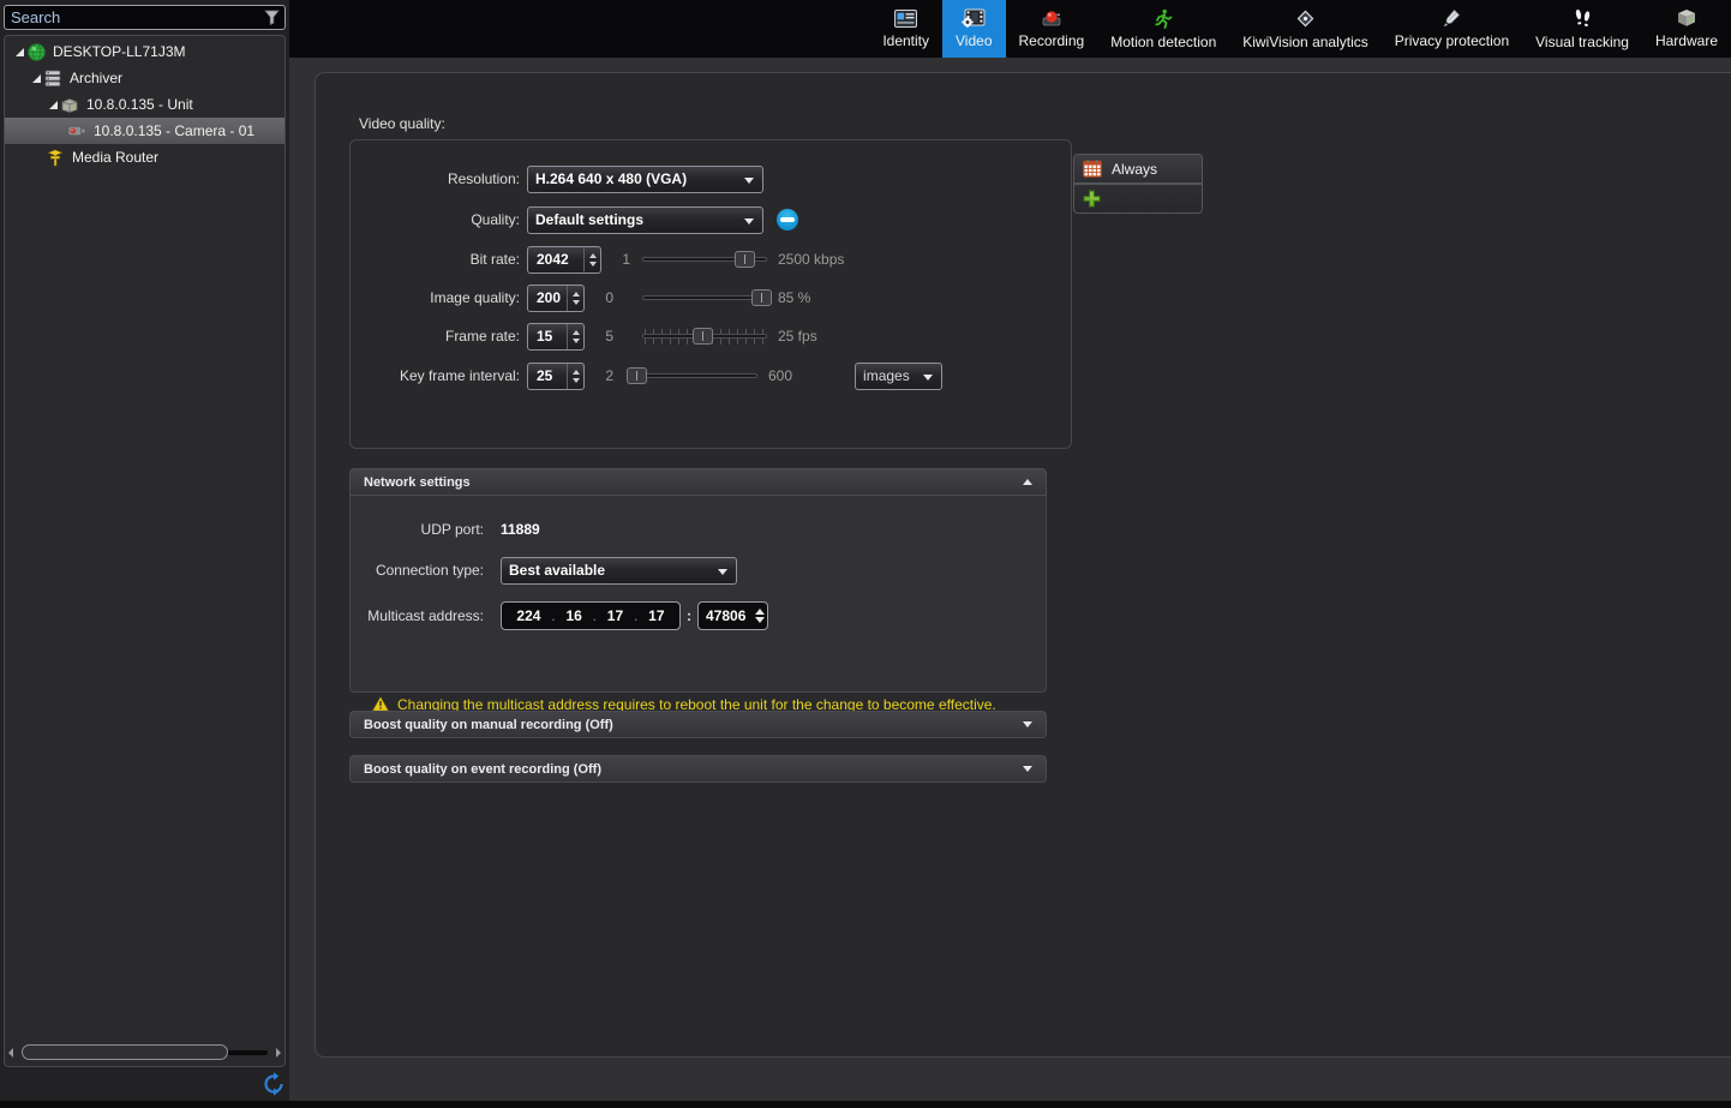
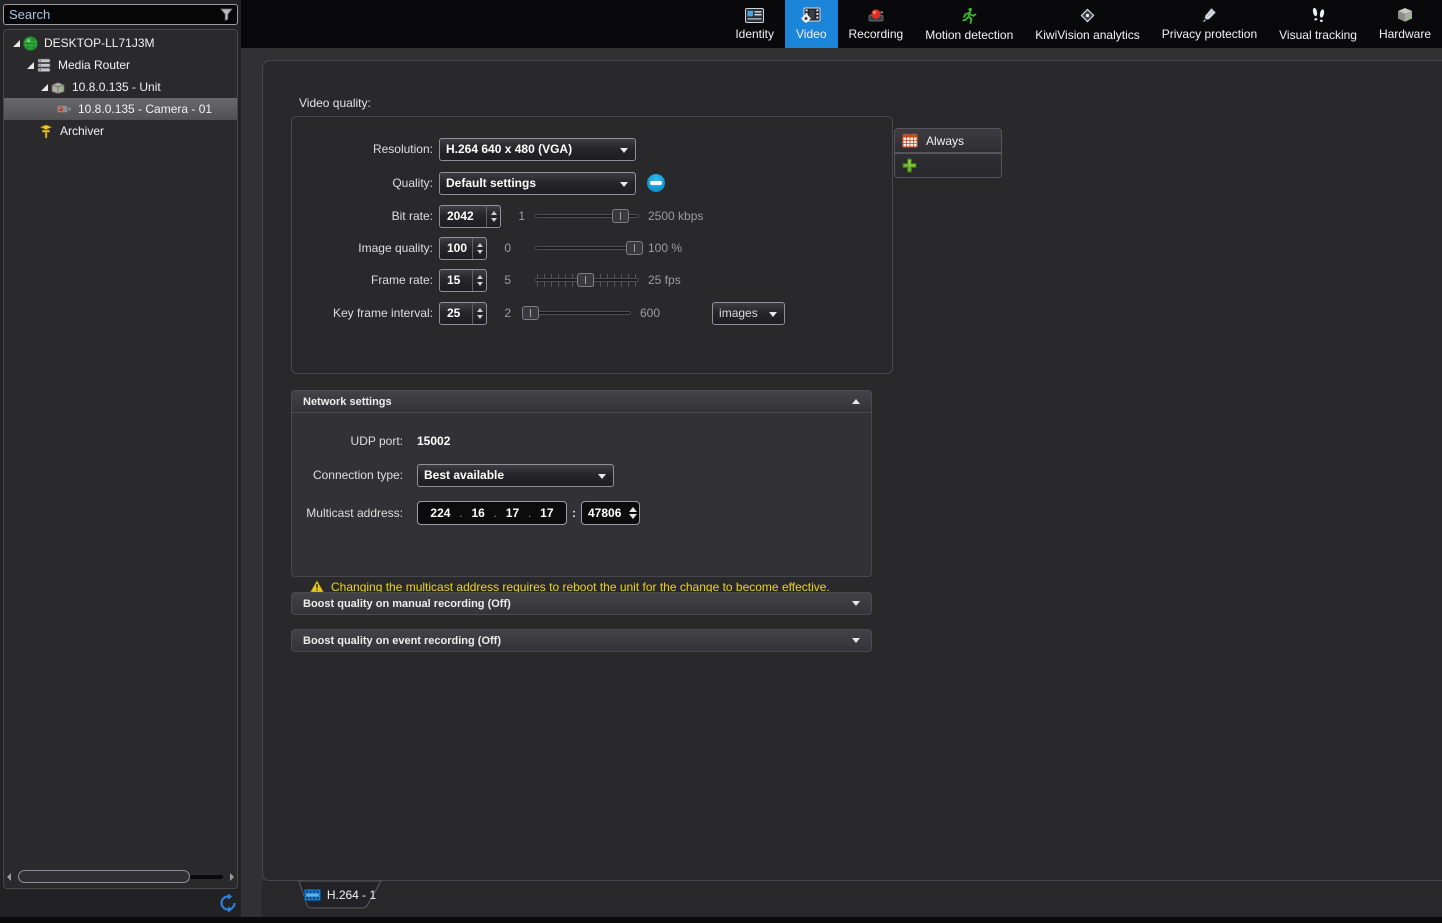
  Search
  DESKTOP-LL71J3M
- Archiver
+ Media Router
  10.8.0.135 - Unit
  10.8.0.135 - Camera - 01
- Media Router
+ Archiver
  Identity
  Video
  Recording
  Motion detection
  KiwiVision analytics
  Privacy protection
  Visual tracking
  Hardware
  Video quality:
  Resolution:
  H.264 640 x 480 (VGA)
  Quality:
  Default settings
  Bit rate:
  2042
  1
  2500 kbps
  Image quality:
- 200
+ 100
  0
- 85 %
+ 100 %
  Frame rate:
  15
  5
  25 fps
  Key frame interval:
  25
  2
  600
  images
  Always
  Network settings
  UDP port:
- 11889
+ 15002
  Connection type:
  Best available
  Multicast address:
  224
  .
  16
  .
  17
  .
  17
  :
  47806
  Changing the multicast address requires to reboot the unit for the change to become effective.
  Boost quality on manual recording (Off)
  Boost quality on event recording (Off)
+ H.264 - 1
